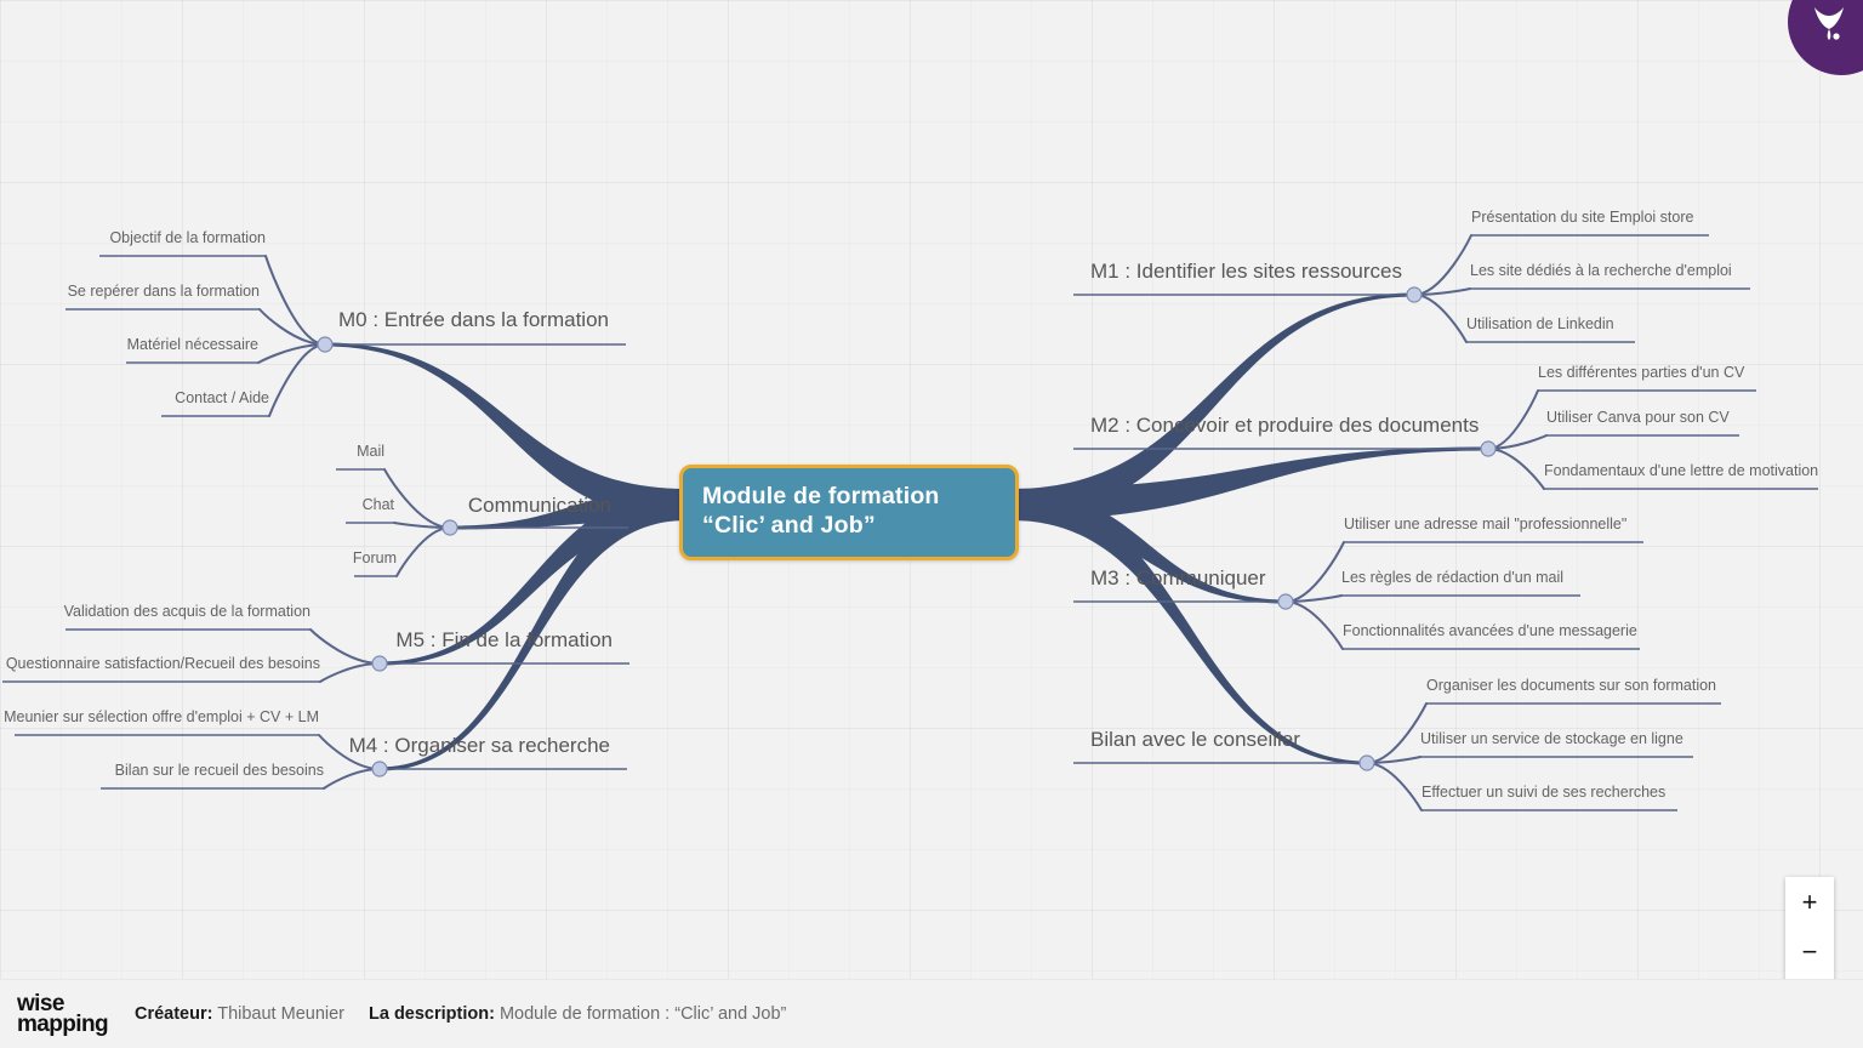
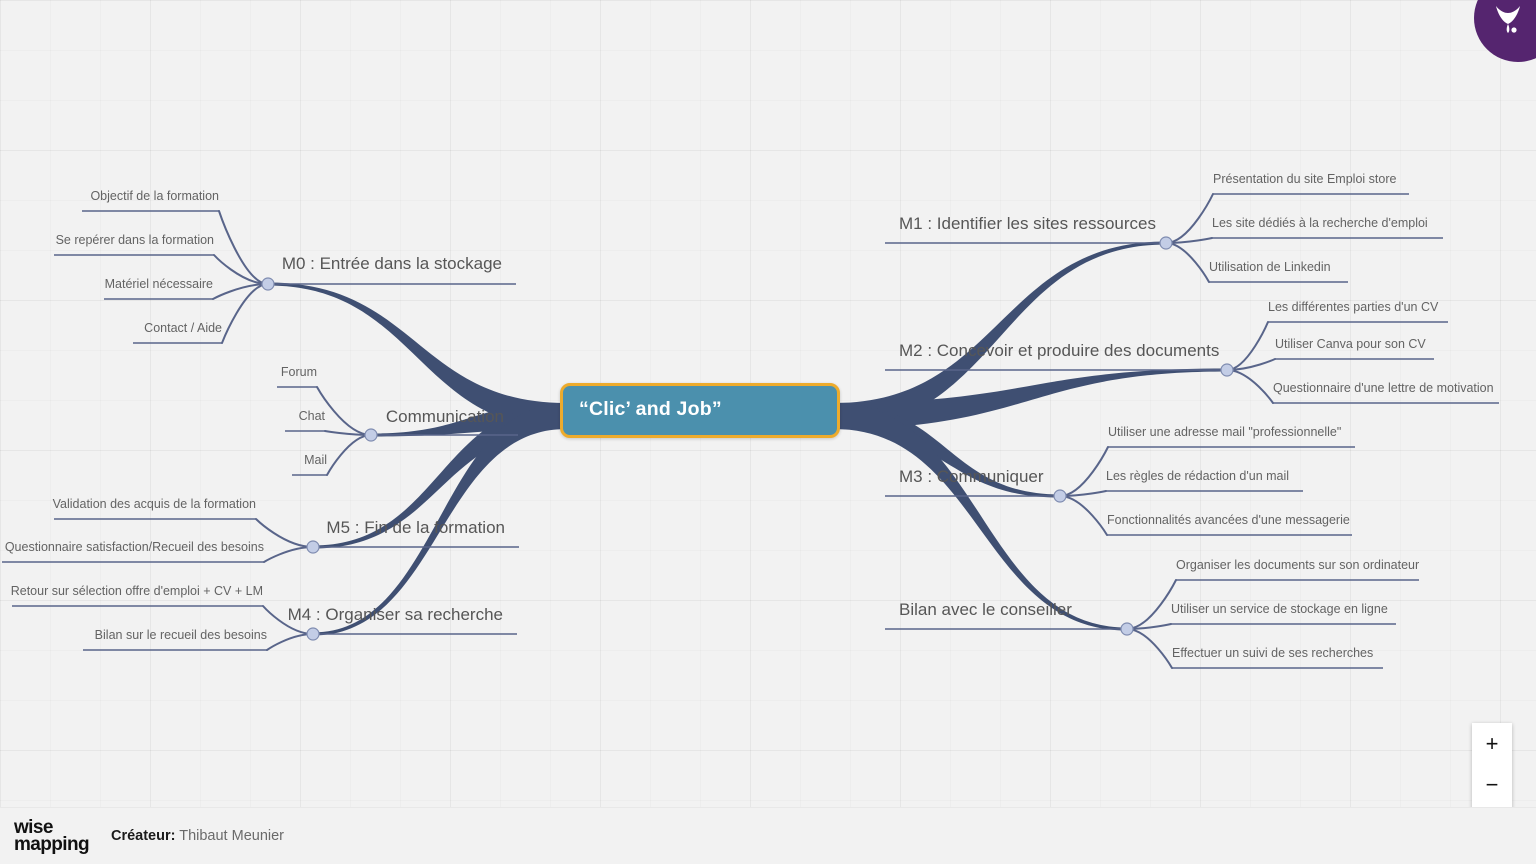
- Module de formation
  “Clic’ and Job”
- M0 : Entrée dans la formation
+ M0 : Entrée dans la stockage
  Objectif de la formation
  Se repérer dans la formation
  Matériel nécessaire
  Contact / Aide
  Communication
- Mail
+ Forum
  Chat
- Forum
+ Mail
  M5 : Fin de la formation
  Validation des acquis de la formation
  Questionnaire satisfaction/Recueil des besoins
  M4 : Organiser sa recherche
- Meunier sur sélection offre d'emploi + CV + LM
+ Retour sur sélection offre d'emploi + CV + LM
  Bilan sur le recueil des besoins
  M1 : Identifier les sites ressources
  Présentation du site Emploi store
  Les site dédiés à la recherche d'emploi
  Utilisation de Linkedin
  M2 : Concevoir et produire des documents
  Les différentes parties d'un CV
  Utiliser Canva pour son CV
- Fondamentaux d'une lettre de motivation
+ Questionnaire d'une lettre de motivation
  M3 : Communiquer
  Utiliser une adresse mail "professionnelle"
  Les règles de rédaction d'un mail
  Fonctionnalités avancées d'une messagerie
  Bilan avec le conseiller
- Organiser les documents sur son formation
+ Organiser les documents sur son ordinateur
  Utiliser un service de stockage en ligne
  Effectuer un suivi de ses recherches
  +
  −
  wise
  mapping
  Créateur: Thibaut Meunier
- La description: Module de formation : “Clic’ and Job”
